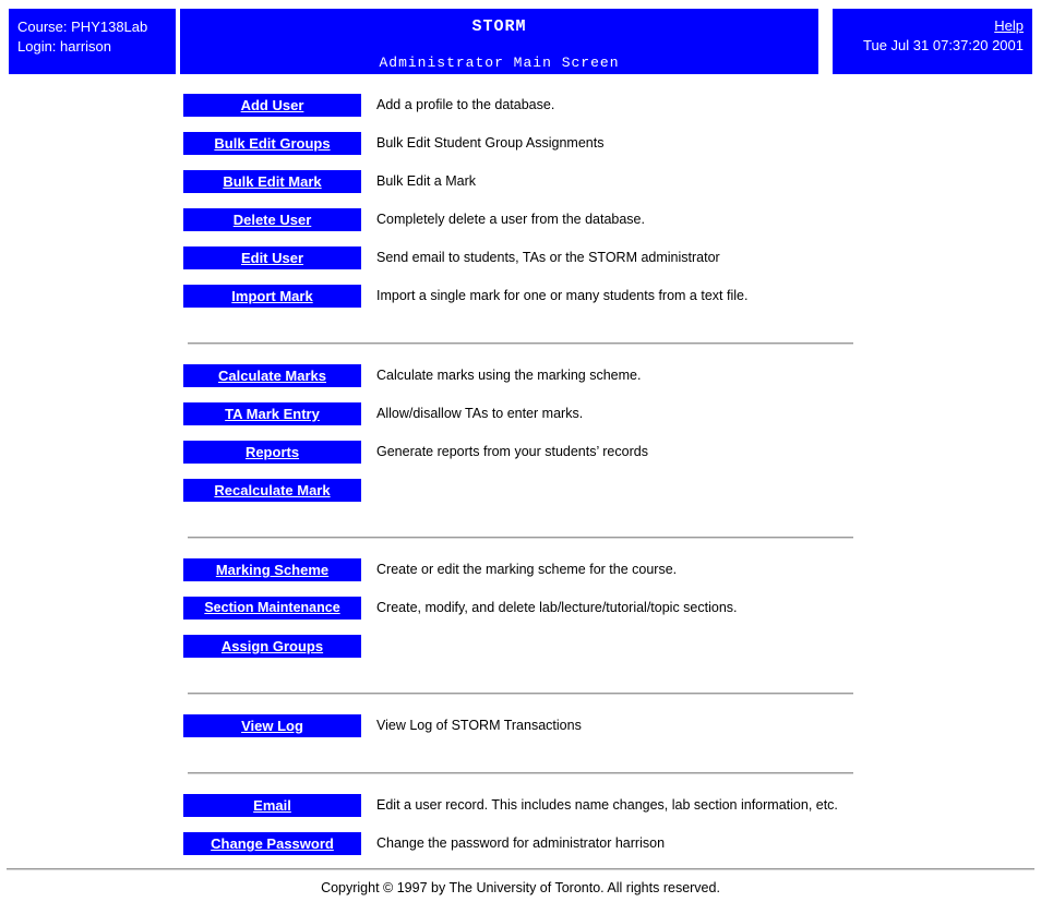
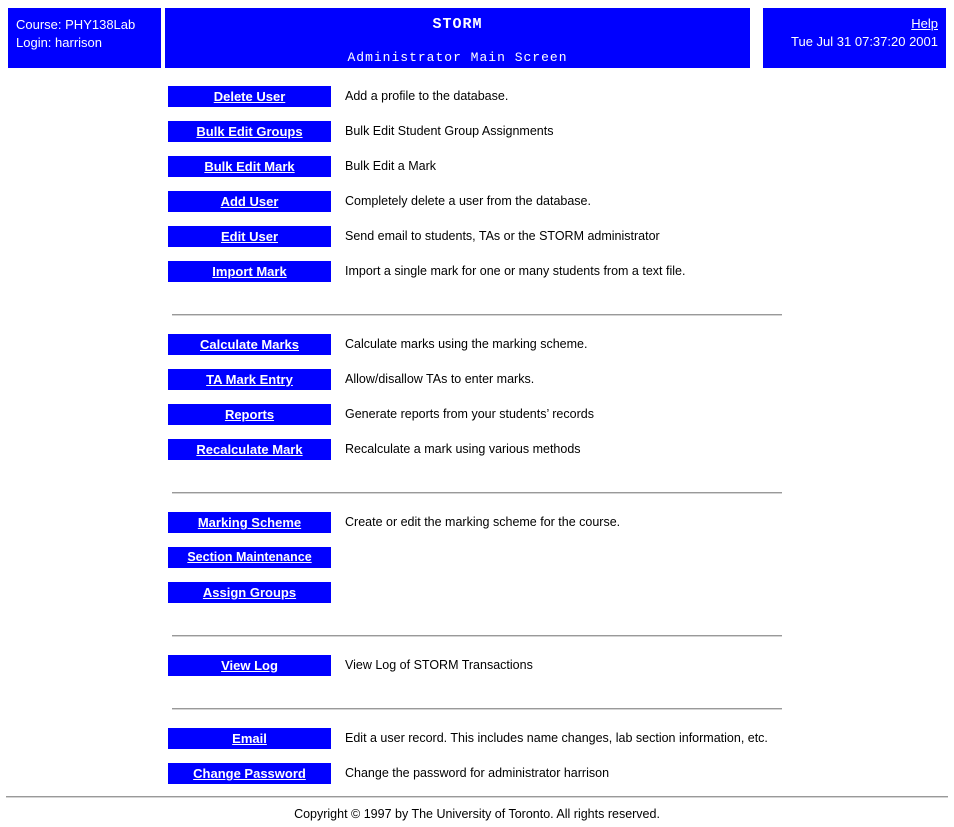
  Course: PHY138Lab
  Login: harrison
  STORM
  Administrator Main Screen
  Help
  Tue Jul 31 07:37:20 2001
- Add User
+ Delete User
  Add a profile to the database.
  Bulk Edit Groups
  Bulk Edit Student Group Assignments
  Bulk Edit Mark
  Bulk Edit a Mark
- Delete User
+ Add User
  Completely delete a user from the database.
  Edit User
  Send email to students, TAs or the STORM administrator
  Import Mark
  Import a single mark for one or many students from a text file.
  Calculate Marks
  Calculate marks using the marking scheme.
  TA Mark Entry
  Allow/disallow TAs to enter marks.
  Reports
  Generate reports from your students’ records
  Recalculate Mark
+ Recalculate a mark using various methods
  Marking Scheme
  Create or edit the marking scheme for the course.
  Section Maintenance
- Create, modify, and delete lab/lecture/tutorial/topic sections.
  Assign Groups
  View Log
  View Log of STORM Transactions
  Email
  Edit a user record. This includes name changes, lab section information, etc.
  Change Password
  Change the password for administrator harrison
  Copyright © 1997 by The University of Toronto. All rights reserved.
